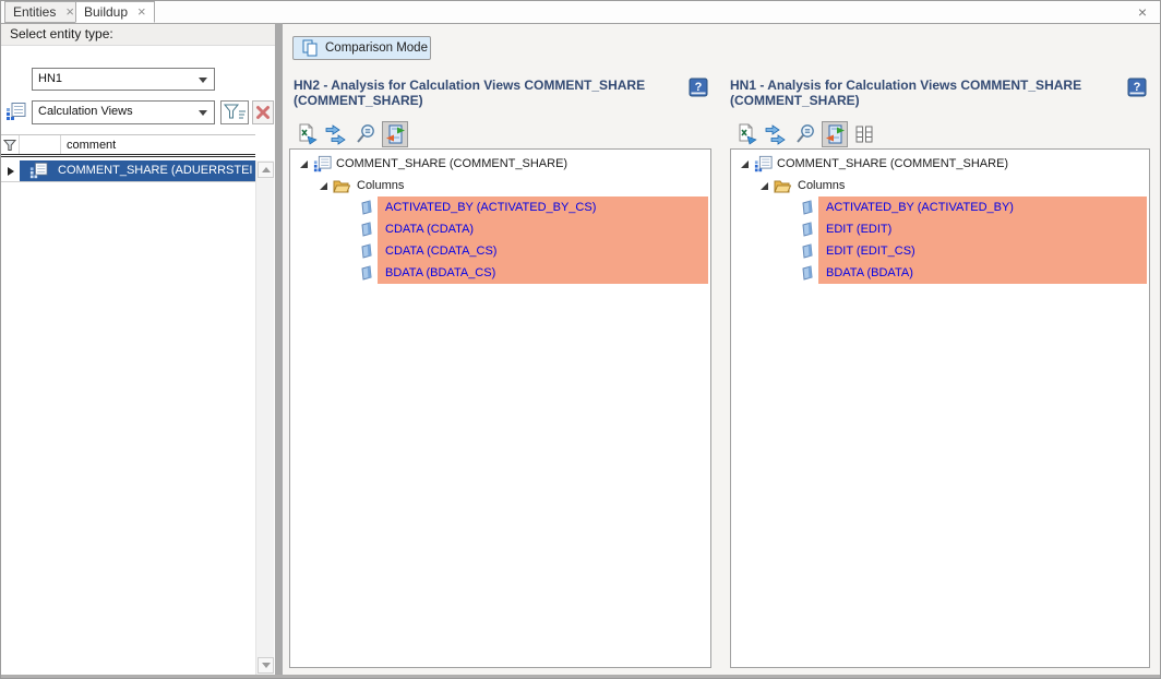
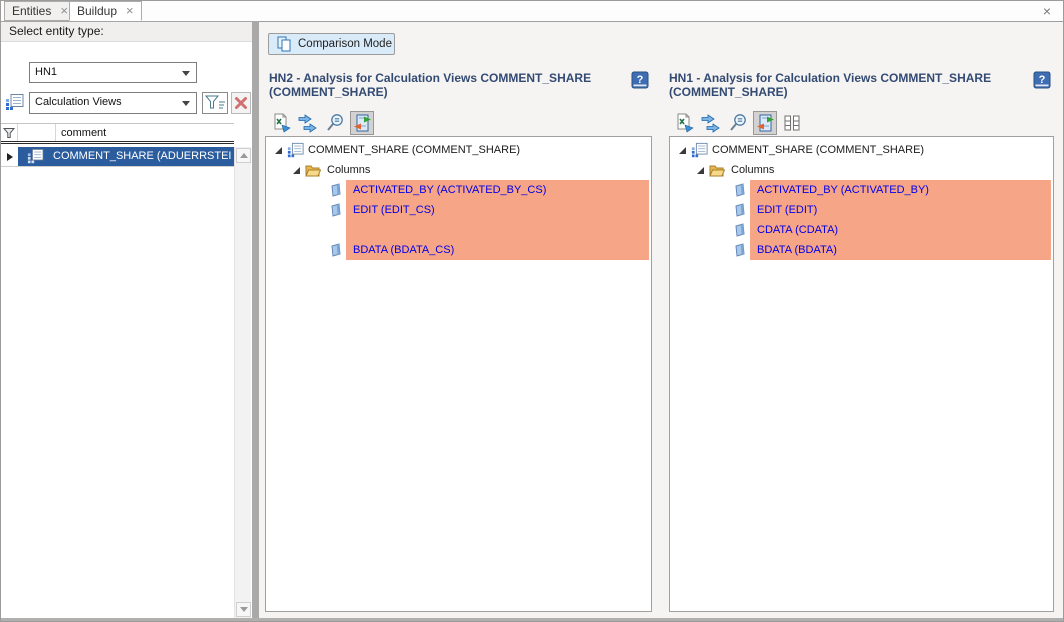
  Entities
  ×
  Buildup
  ×
  ×
  Select entity type:
  HN1
  Calculation Views
  comment
  COMMENT_SHARE (ADUERRSTEI
  Comparison Mode
  HN2 - Analysis for Calculation Views COMMENT_SHARE (COMMENT_SHARE)
  ?
  COMMENT_SHARE (COMMENT_SHARE)
  Columns
  ACTIVATED_BY (ACTIVATED_BY_CS)
- CDATA (CDATA)
+ EDIT (EDIT_CS)
- CDATA (CDATA_CS)
  BDATA (BDATA_CS)
  HN1 - Analysis for Calculation Views COMMENT_SHARE (COMMENT_SHARE)
  ?
  COMMENT_SHARE (COMMENT_SHARE)
  Columns
  ACTIVATED_BY (ACTIVATED_BY)
  EDIT (EDIT)
- EDIT (EDIT_CS)
+ CDATA (CDATA)
  BDATA (BDATA)
